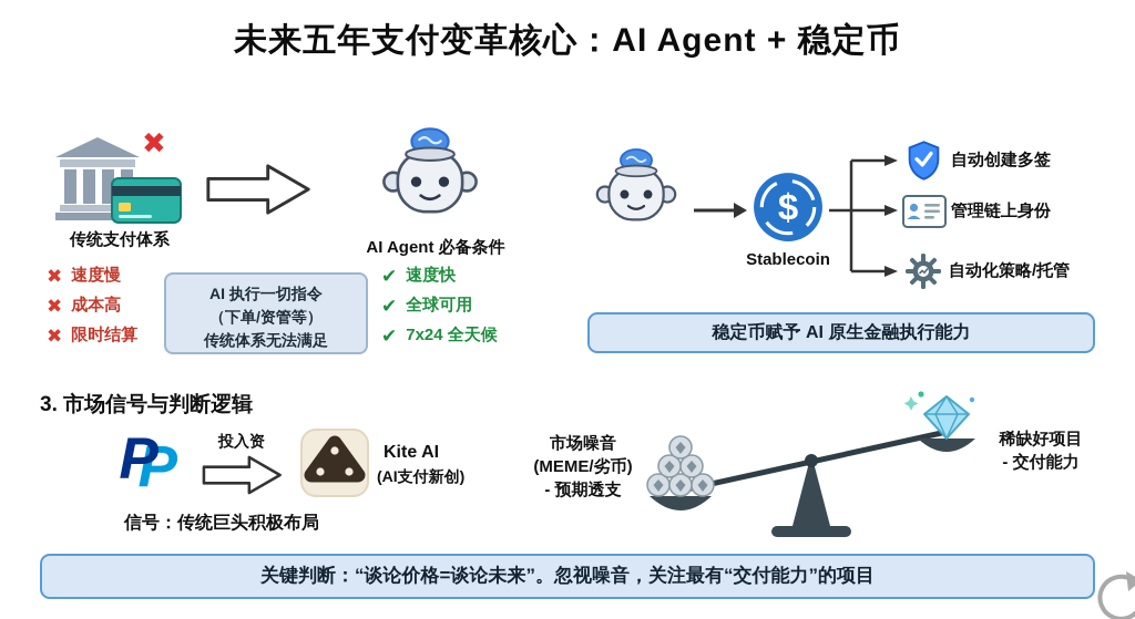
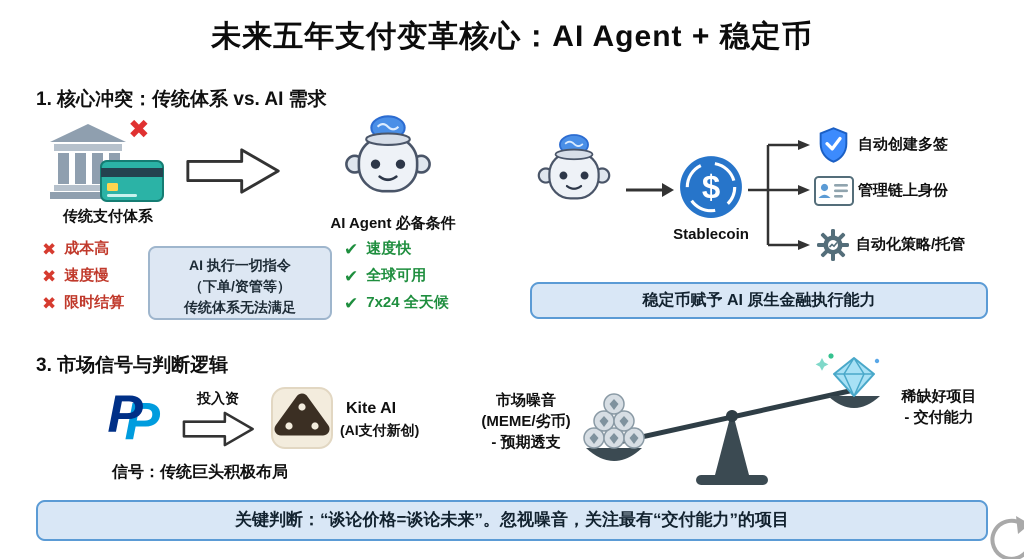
  未来五年支付变革核心：AI Agent + 稳定币
+ 1. 核心冲突：传统体系 vs. AI 需求
  ✖
  传统支付体系
  AI Agent 必备条件
  ✖
- 速度慢
+ 成本高
  ✖
- 成本高
+ 速度慢
  ✖
  限时结算
  AI 执行一切指令
  （下单/资管等）
  传统体系无法满足
  ✔
  速度快
  ✔
  全球可用
  ✔
  7x24 全天候
  $
  Stablecoin
  自动创建多签
  管理链上身份
  自动化策略/托管
  稳定币赋予 AI 原生金融执行能力
  3. 市场信号与判断逻辑
  P
  P
  投入资
  Kite AI
  (AI支付新创)
  信号：传统巨头积极布局
  市场噪音
  (MEME/劣币)
  - 预期透支
  稀缺好项目
  - 交付能力
  关键判断：“谈论价格=谈论未来”。忽视噪音，关注最有“交付能力”的项目
